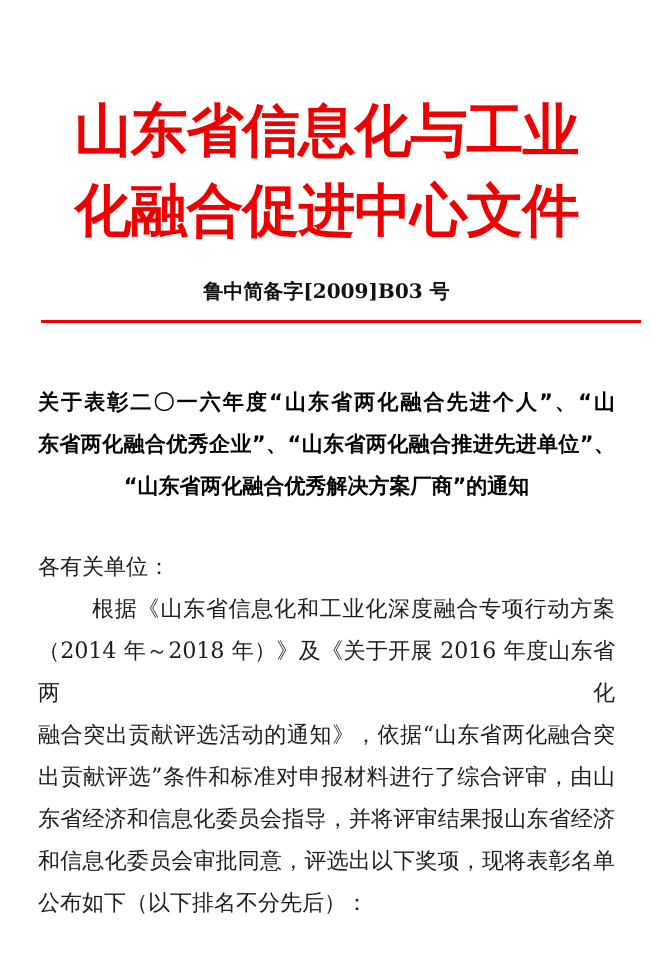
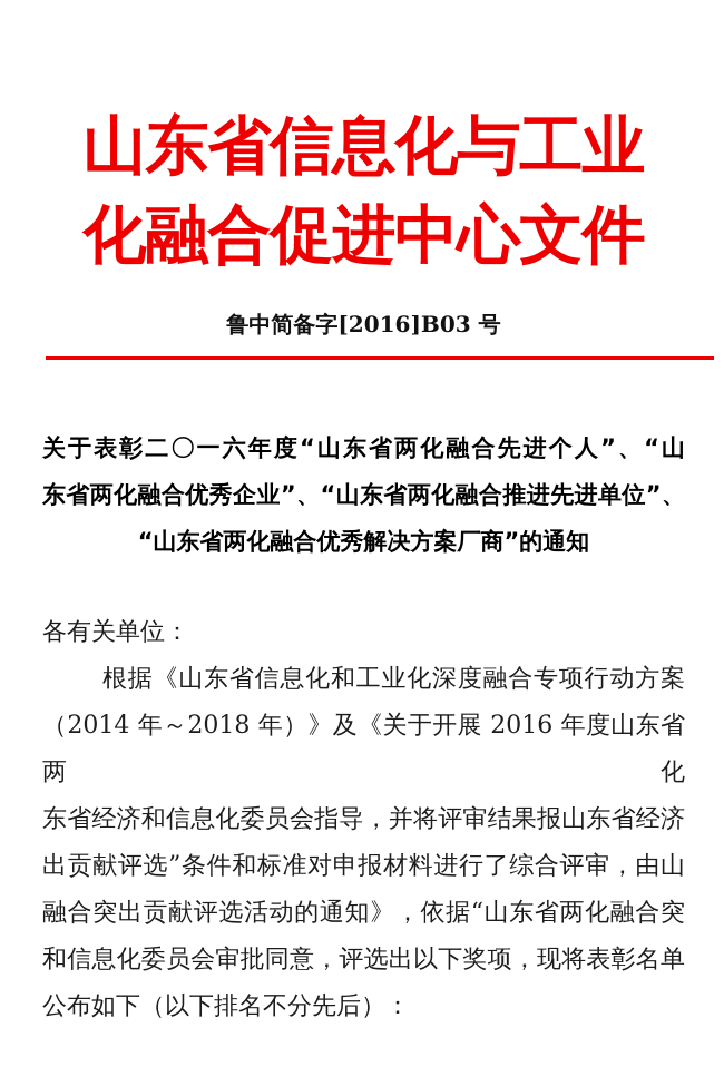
  山东省信息化与工业
  化融合促进中心文件
- 鲁中简备字[2009]B03 号
+ 鲁中简备字[2016]B03 号
  关于表彰二〇一六年度“山东省两化融合先进个人”、“山
  东省两化融合优秀企业”、“山东省两化融合推进先进单位”、
  “山东省两化融合优秀解决方案厂商”的通知
  各有关单位：
  根据《山东省信息化和工业化深度融合专项行动方案
  （2014 年～2018 年）》及《关于开展 2016 年度山东省两化
- 融合突出贡献评选活动的通知》，依据“山东省两化融合突
+ 东省经济和信息化委员会指导，并将评审结果报山东省经济
  出贡献评选”条件和标准对申报材料进行了综合评审，由山
- 东省经济和信息化委员会指导，并将评审结果报山东省经济
+ 融合突出贡献评选活动的通知》，依据“山东省两化融合突
  和信息化委员会审批同意，评选出以下奖项，现将表彰名单
  公布如下（以下排名不分先后）：
